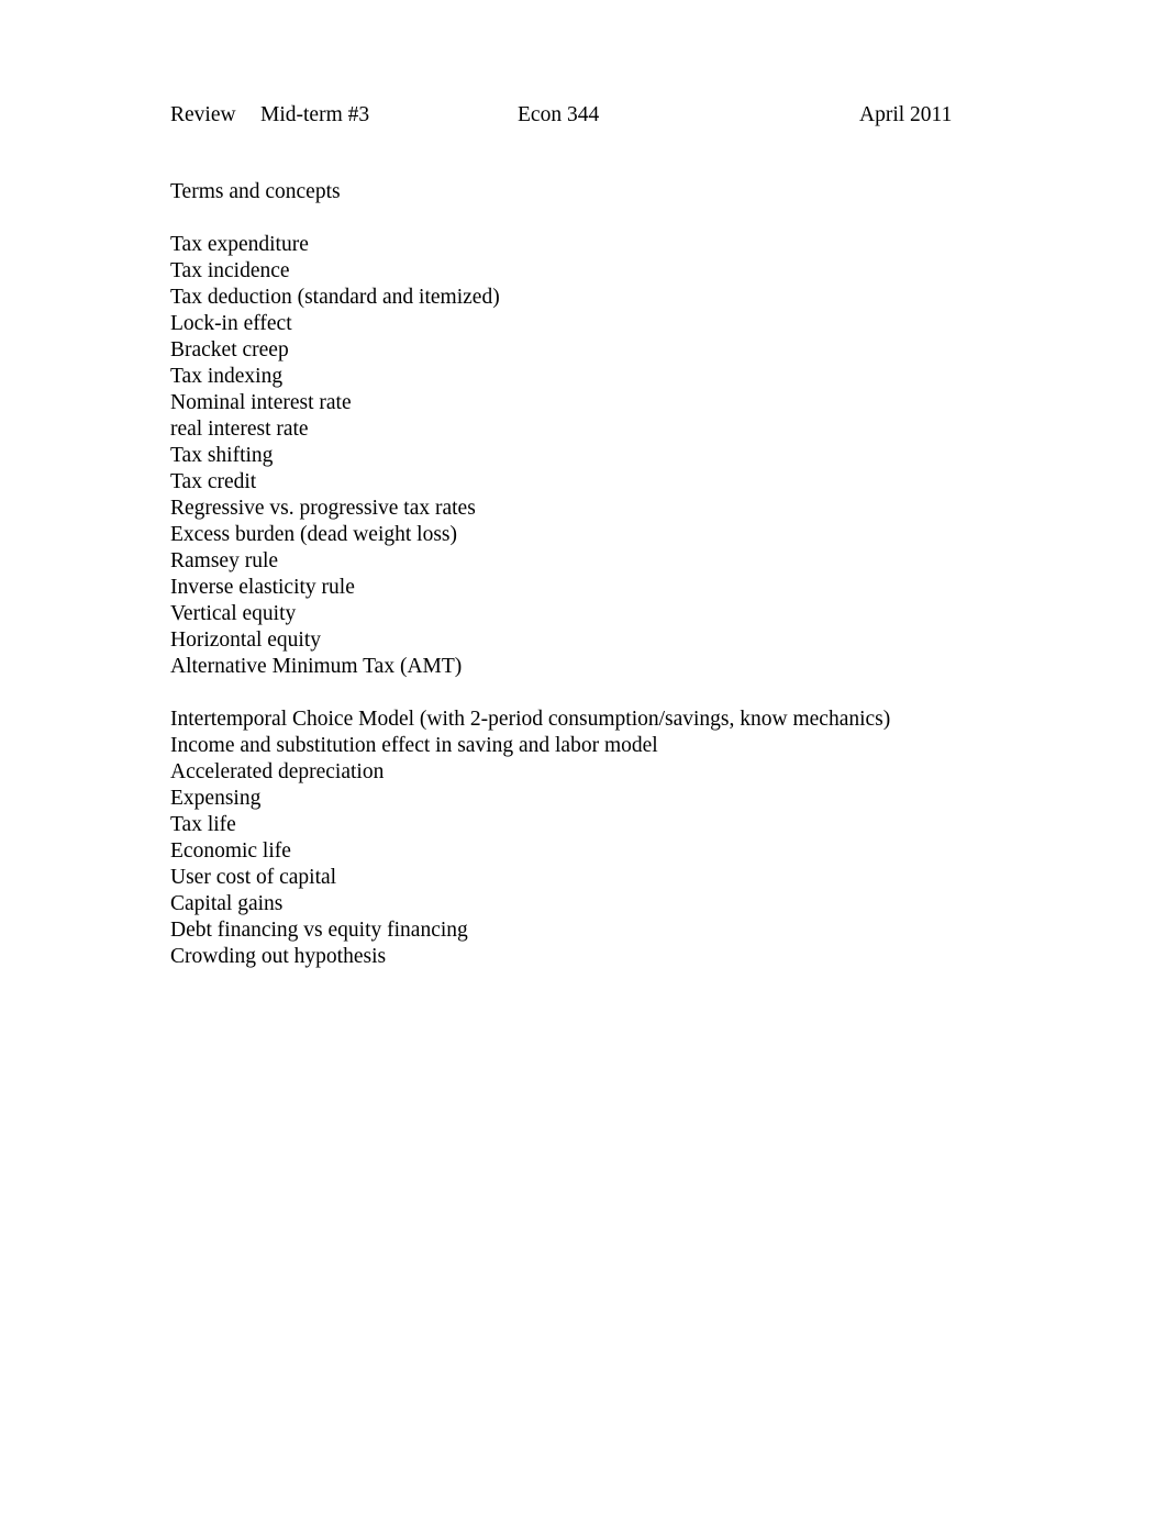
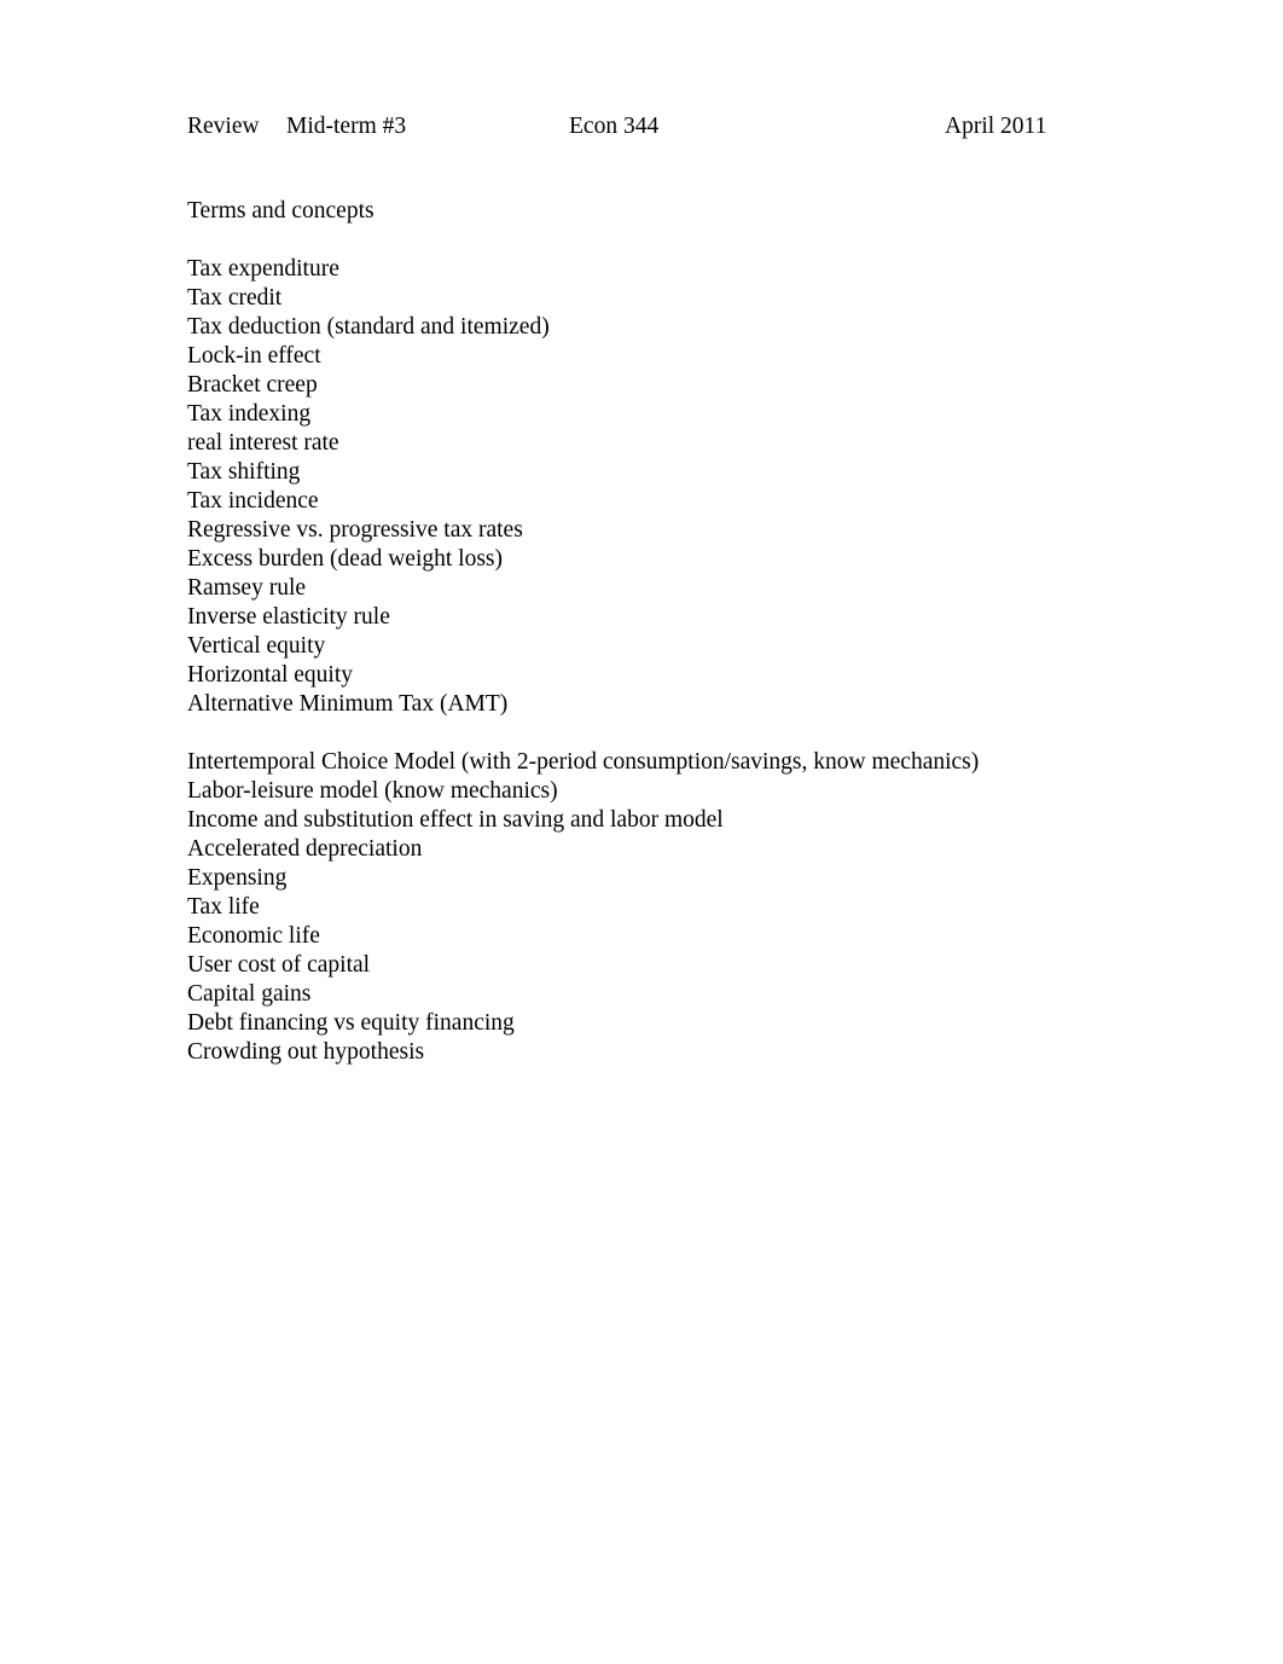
  Review
  Mid-term #3
  Econ 344
  April 2011
  Terms and concepts
  Tax expenditure
- Tax incidence
+ Tax credit
  Tax deduction (standard and itemized)
  Lock-in effect
  Bracket creep
  Tax indexing
- Nominal interest rate
  real interest rate
  Tax shifting
- Tax credit
+ Tax incidence
  Regressive vs. progressive tax rates
  Excess burden (dead weight loss)
  Ramsey rule
  Inverse elasticity rule
  Vertical equity
  Horizontal equity
  Alternative Minimum Tax (AMT)
  Intertemporal Choice Model (with 2-period consumption/savings, know mechanics)
+ Labor-leisure model (know mechanics)
  Income and substitution effect in saving and labor model
  Accelerated depreciation
  Expensing
  Tax life
  Economic life
  User cost of capital
  Capital gains
  Debt financing vs equity financing
  Crowding out hypothesis
